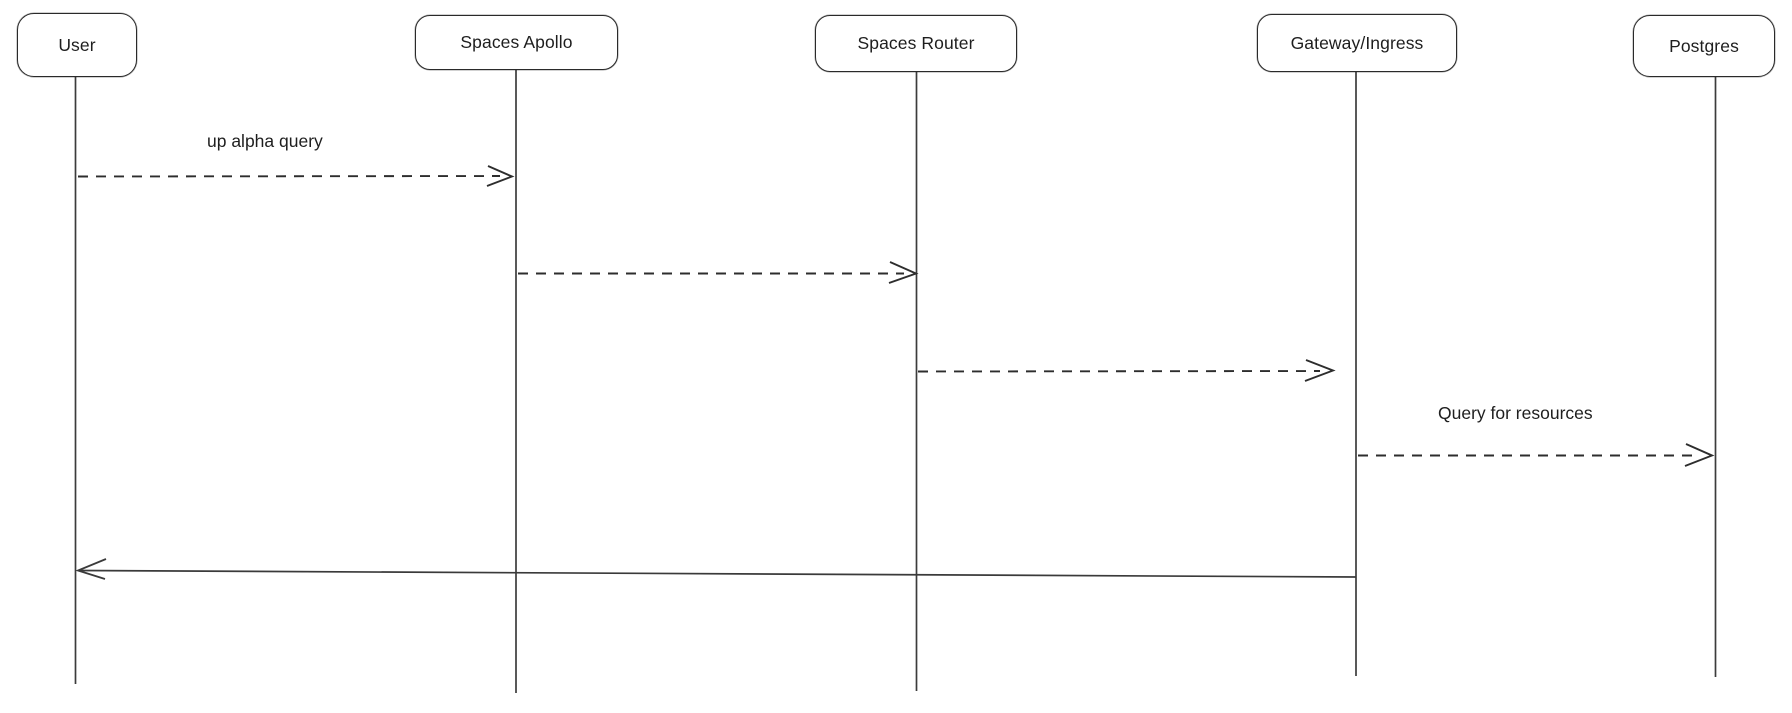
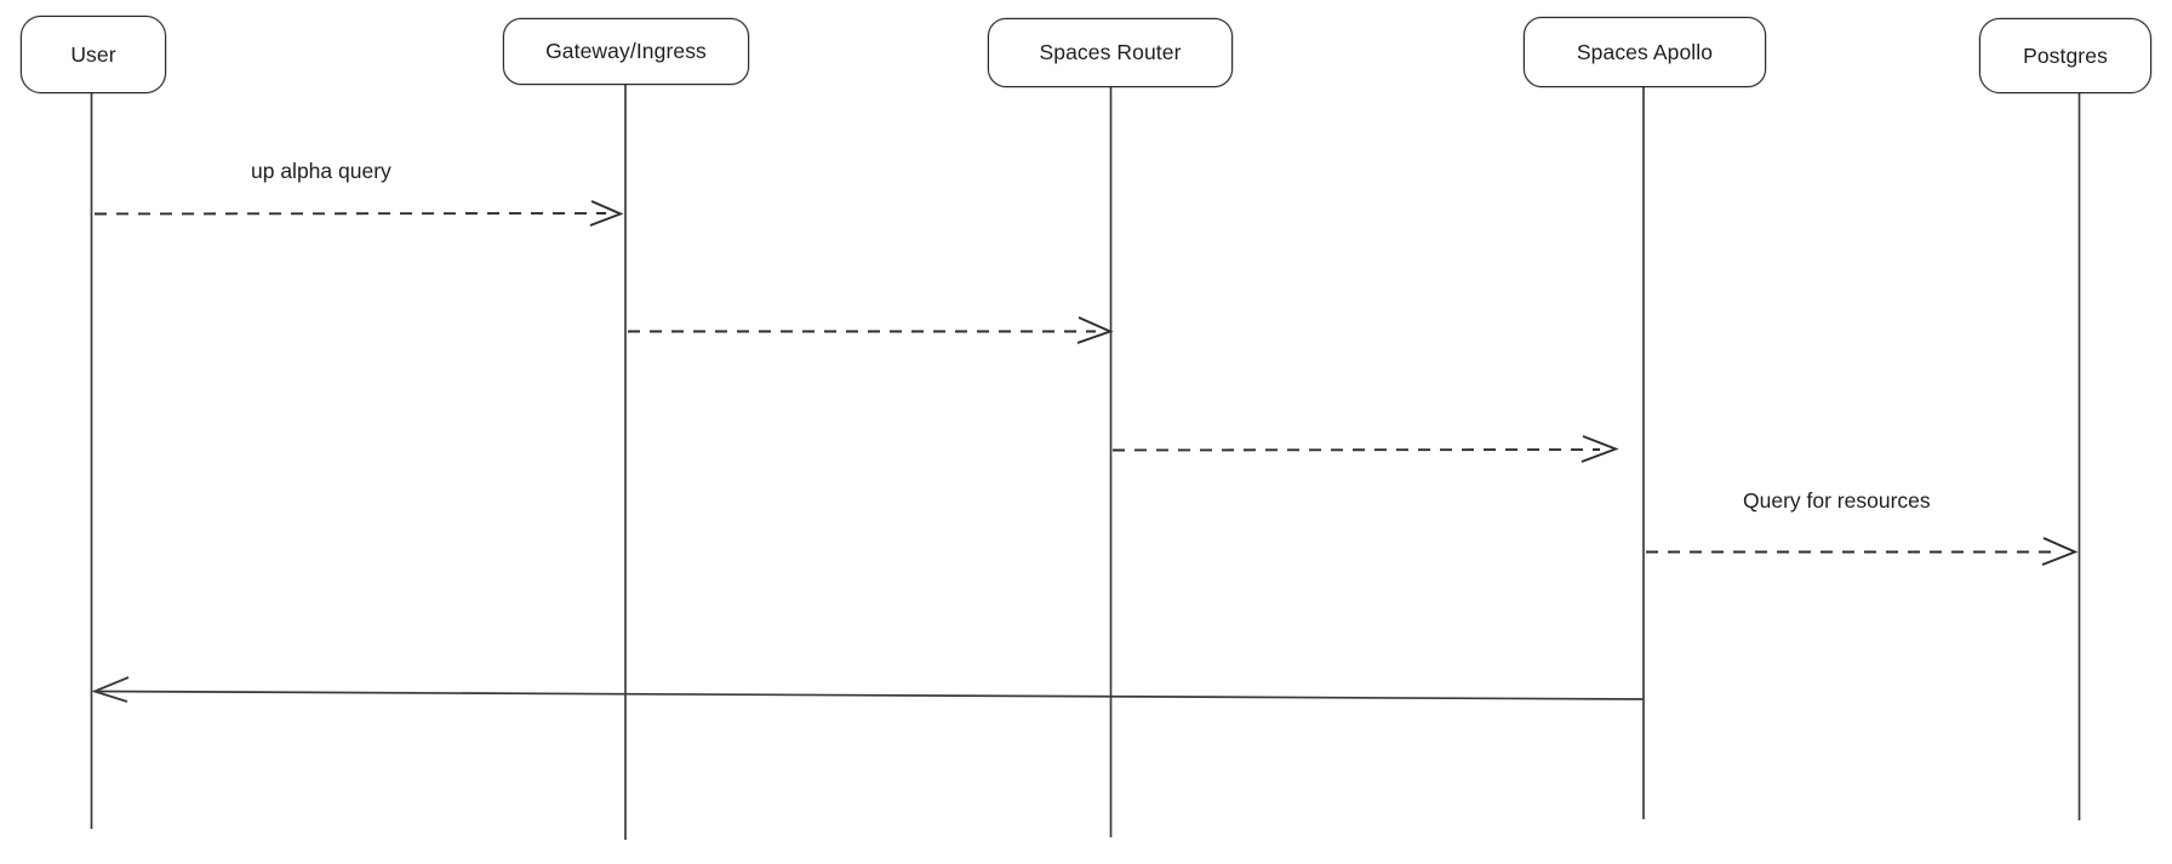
  User
- Spaces Apollo
+ Gateway/Ingress
  Spaces Router
- Gateway/Ingress
+ Spaces Apollo
  Postgres
  up alpha query
  Query for resources
